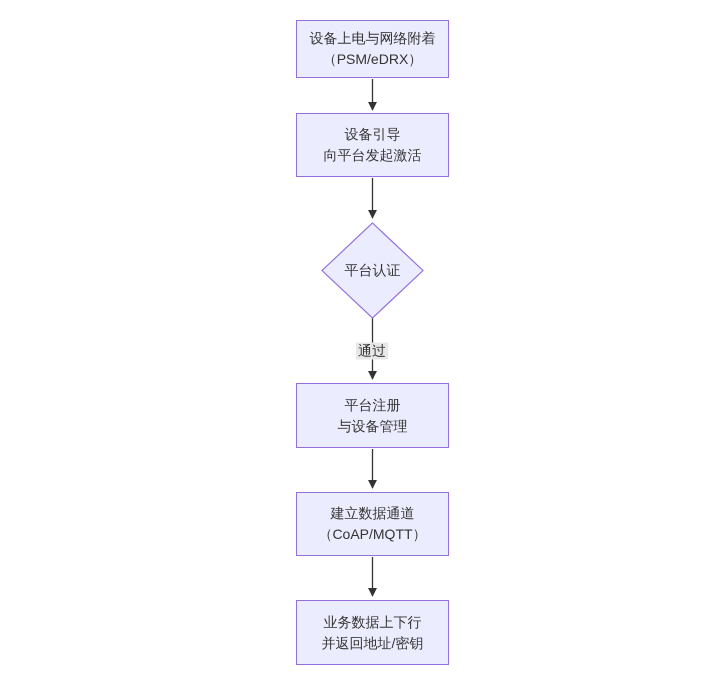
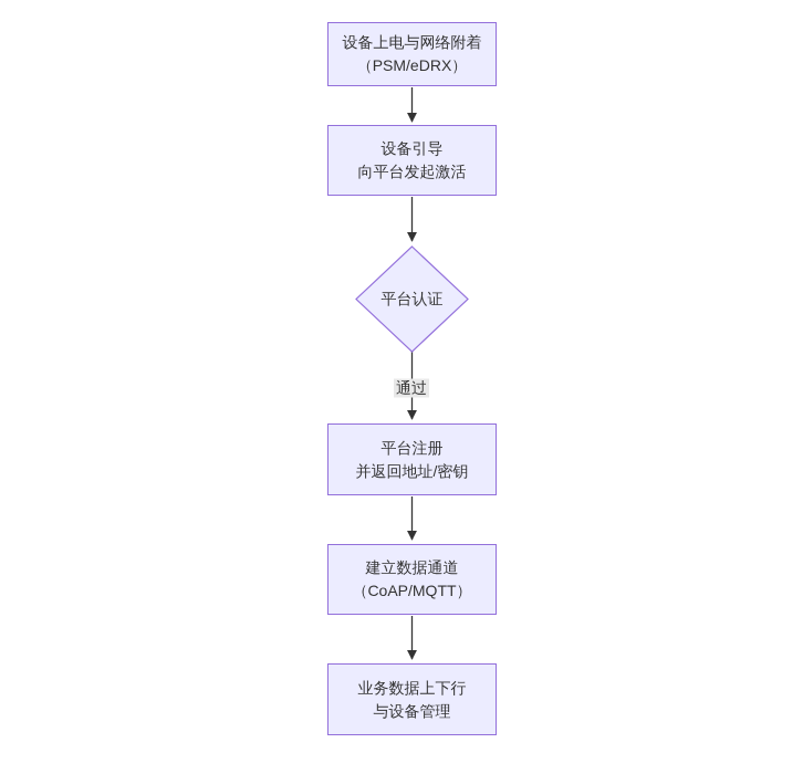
  设备上电与网络附着
  （PSM/eDRX）
  设备引导
  向平台发起激活
  平台认证
  通过
  平台注册
- 与设备管理
+ 并返回地址/密钥
  建立数据通道
  （CoAP/MQTT）
  业务数据上下行
- 并返回地址/密钥
+ 与设备管理
